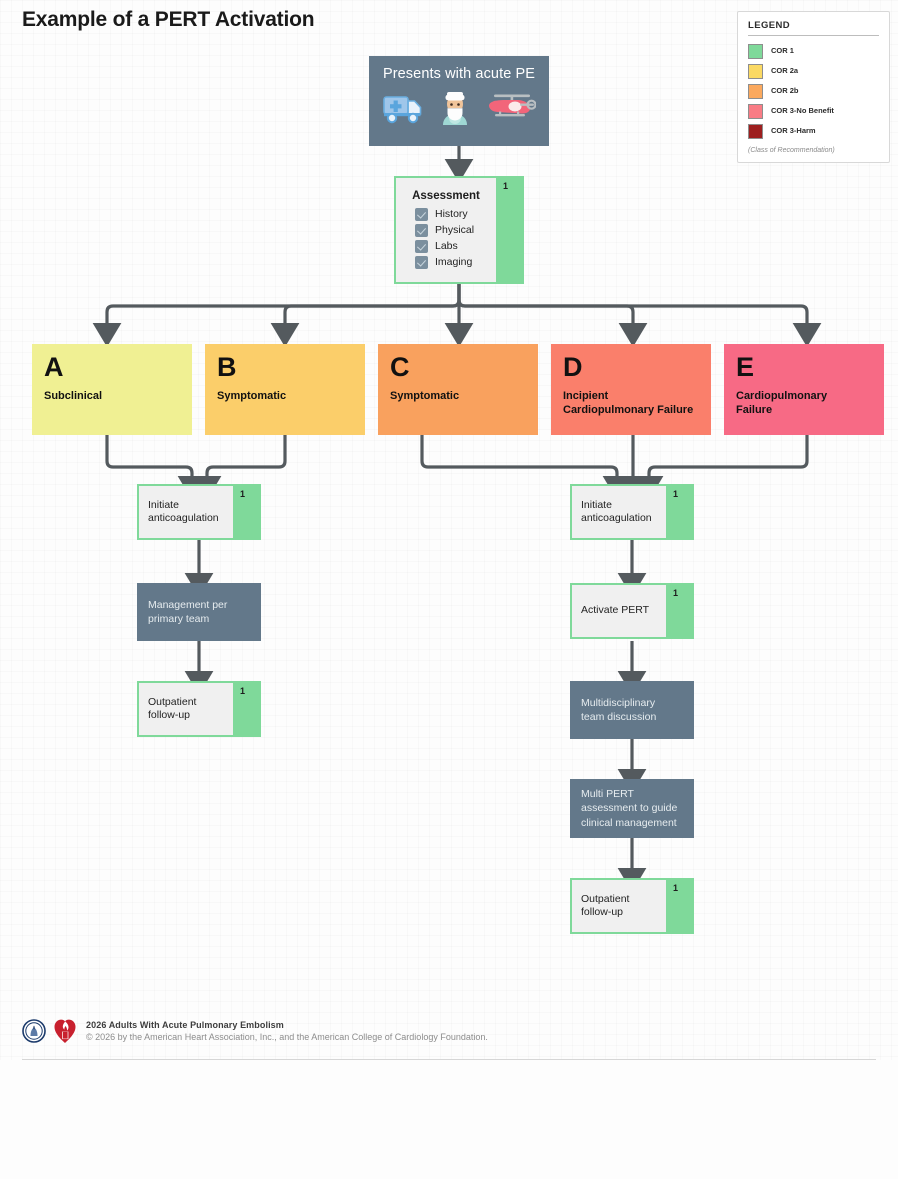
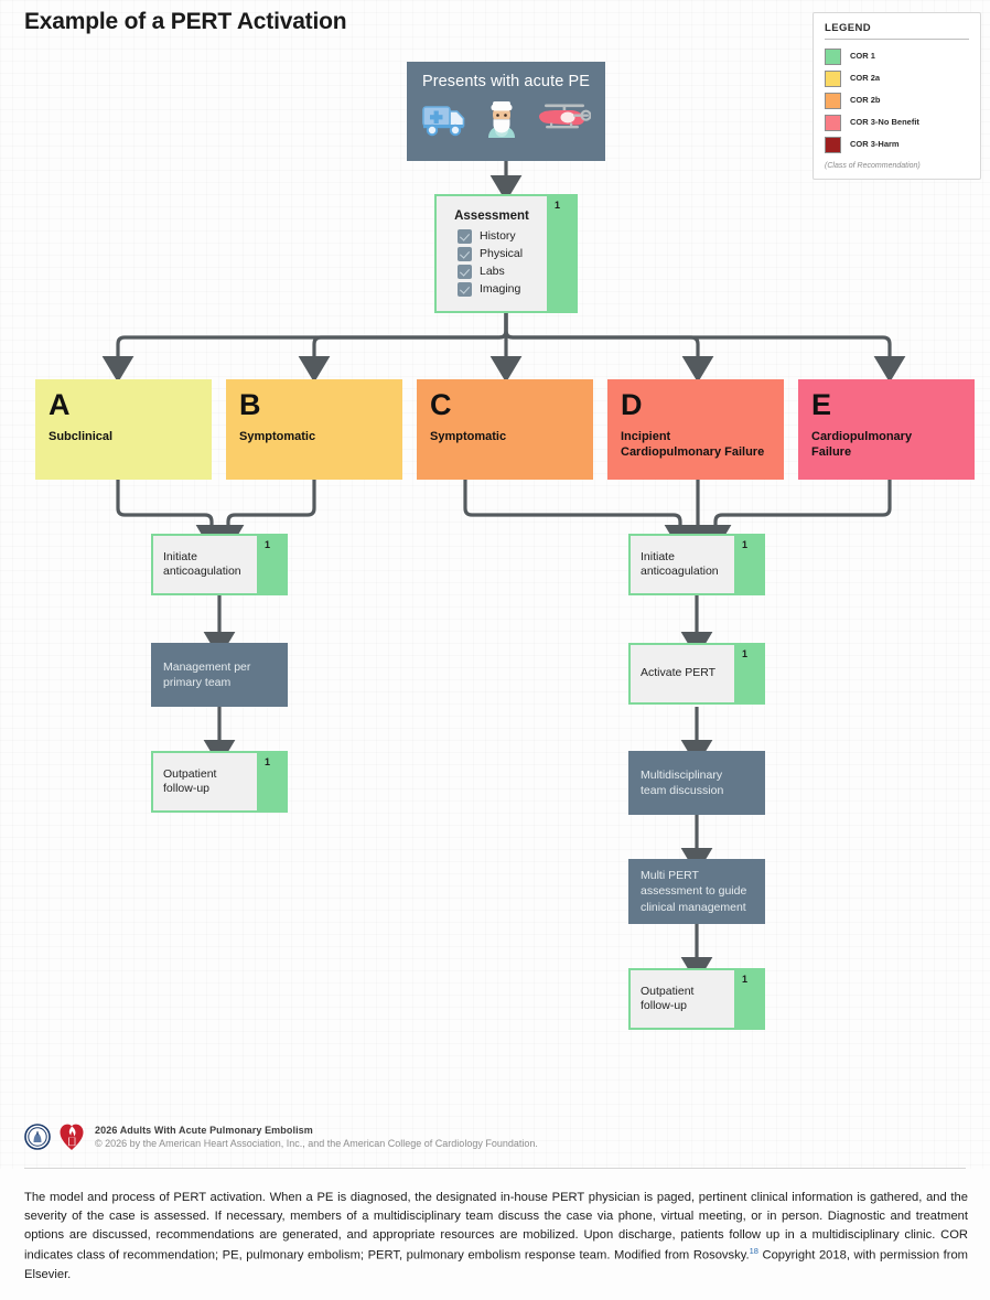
  Example of a PERT Activation
  LEGEND
  COR 1
  COR 2a
  COR 2b
  COR 3-No Benefit
  COR 3-Harm
  Presents with acute PE
  Assessment
  History
  Physical
  Labs
  Imaging
  1
  A
  Subclinical
  B
  Symptomatic
  C
  Symptomatic
  D
  Incipient
  Cardiopulmonary Failure
  E
  Cardiopulmonary
  Failure
  Initiate
  anticoagulation
  1
  Management per
  primary team
  Outpatient follow-up
  1
  Initiate
  anticoagulation
  1
  Activate PERT
  1
  Multidisciplinary
  team discussion
  Multi PERT
  assessment to guide
  clinical management
  Outpatient follow-up
  1
  2026 Adults With Acute Pulmonary Embolism
  © 2026 by the American Heart Association, Inc., and the American College of Cardiology Foundation.
+ The model and process of PERT activation. When a PE is diagnosed, the designated in-house PERT physician is paged, pertinent clinical information is gathered, and the severity of the case is assessed. If necessary, members of a multidisciplinary team discuss the case via phone, virtual meeting, or in person. Diagnostic and treatment options are discussed, recommendations are generated, and appropriate resources are mobilized. Upon discharge, patients follow up in a multidisciplinary clinic. COR indicates class of recommendation; PE, pulmonary embolism; PERT, pulmonary embolism response team. Modified from Rosovsky.18 Copyright 2018, with permission from Elsevier.
